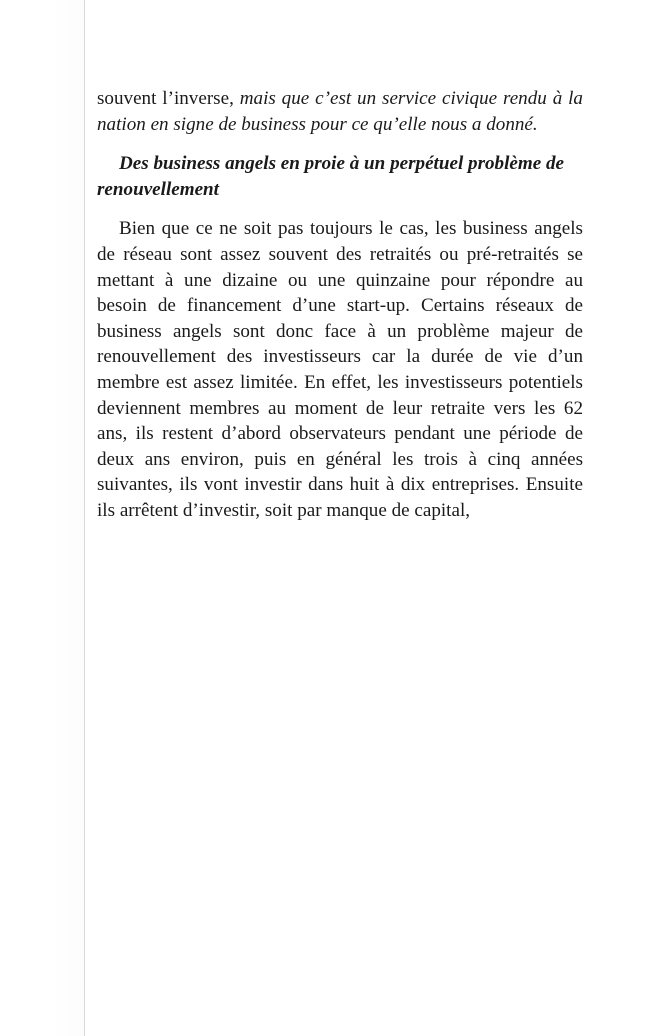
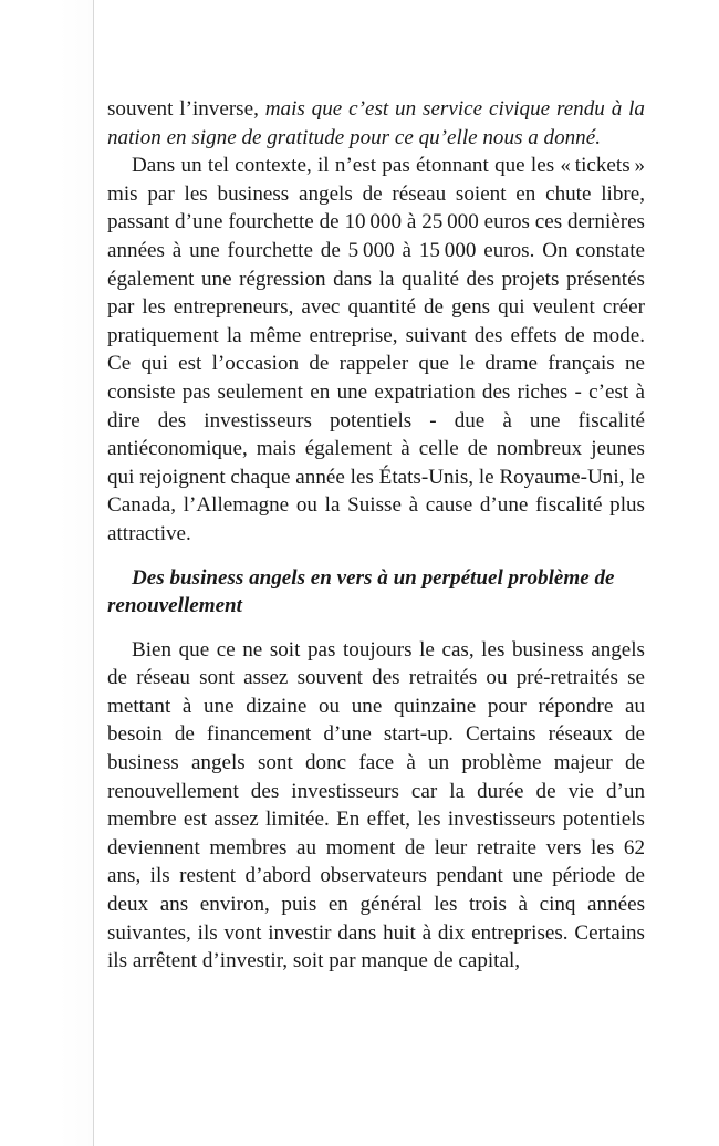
- souvent l’inverse, mais que c’est un service civique rendu à la nation en signe de business pour ce qu’elle nous a donné.
+ souvent l’inverse, mais que c’est un service civique rendu à la nation en signe de gratitude pour ce qu’elle nous a donné.
+ Dans un tel contexte, il n’est pas étonnant que les « tickets » mis par les business angels de réseau soient en chute libre, passant d’une fourchette de 10 000 à 25 000 euros ces dernières années à une fourchette de 5 000 à 15 000 euros. On constate également une régression dans la qualité des projets présentés par les entrepreneurs, avec quantité de gens qui veulent créer pratiquement la même entreprise, suivant des effets de mode. Ce qui est l’occasion de rappeler que le drame français ne consiste pas seulement en une expatriation des riches - c’est à dire des investisseurs potentiels - due à une fiscalité antiéconomique, mais également à celle de nombreux jeunes qui rejoignent chaque année les États-Unis, le Royaume-Uni, le Canada, l’Allemagne ou la Suisse à cause d’une fiscalité plus attractive.
- Des business angels en proie à un perpétuel problème de renouvellement
+ Des business angels en vers à un perpétuel problème de renouvellement
- Bien que ce ne soit pas toujours le cas, les business angels de réseau sont assez souvent des retraités ou pré-retraités se mettant à une dizaine ou une quinzaine pour répondre au besoin de financement d’une start-up. Certains réseaux de business angels sont donc face à un problème majeur de renouvellement des investisseurs car la durée de vie d’un membre est assez limitée. En effet, les investisseurs potentiels deviennent membres au moment de leur retraite vers les 62 ans, ils restent d’abord observateurs pendant une période de deux ans environ, puis en général les trois à cinq années suivantes, ils vont investir dans huit à dix entreprises. Ensuite ils arrêtent d’investir, soit par manque de capital,
+ Bien que ce ne soit pas toujours le cas, les business angels de réseau sont assez souvent des retraités ou pré-retraités se mettant à une dizaine ou une quinzaine pour répondre au besoin de financement d’une start-up. Certains réseaux de business angels sont donc face à un problème majeur de renouvellement des investisseurs car la durée de vie d’un membre est assez limitée. En effet, les investisseurs potentiels deviennent membres au moment de leur retraite vers les 62 ans, ils restent d’abord observateurs pendant une période de deux ans environ, puis en général les trois à cinq années suivantes, ils vont investir dans huit à dix entreprises. Certains ils arrêtent d’investir, soit par manque de capital,
